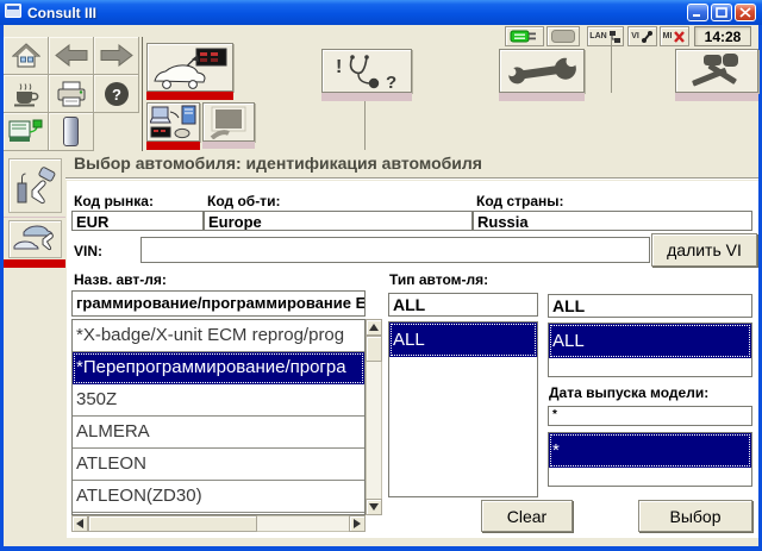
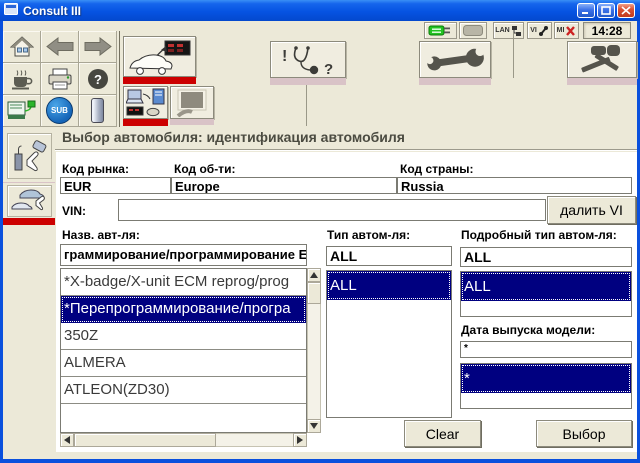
  Consult III
  14:28
  ?
+ SUB
  !
  ?
  Выбор автомобиля: идентификация автомобиля
  Код рынка:
  Код об-ти:
  Код страны:
  EUR
  Europe
  Russia
  VIN:
  далить VI
  Назв. авт-ля:
  граммирование/программирование E
  *X-badge/X-unit ECM reprog/prog
  *Перепрограммирование/програ
  350Z
  ALMERA
- ATLEON
  ATLEON(ZD30)
  Тип автом-ля:
  ALL
  ALL
+ Подробный тип автом-ля:
  ALL
  ALL
  Дата выпуска модели:
  *
  *
  Clear
  Выбор
